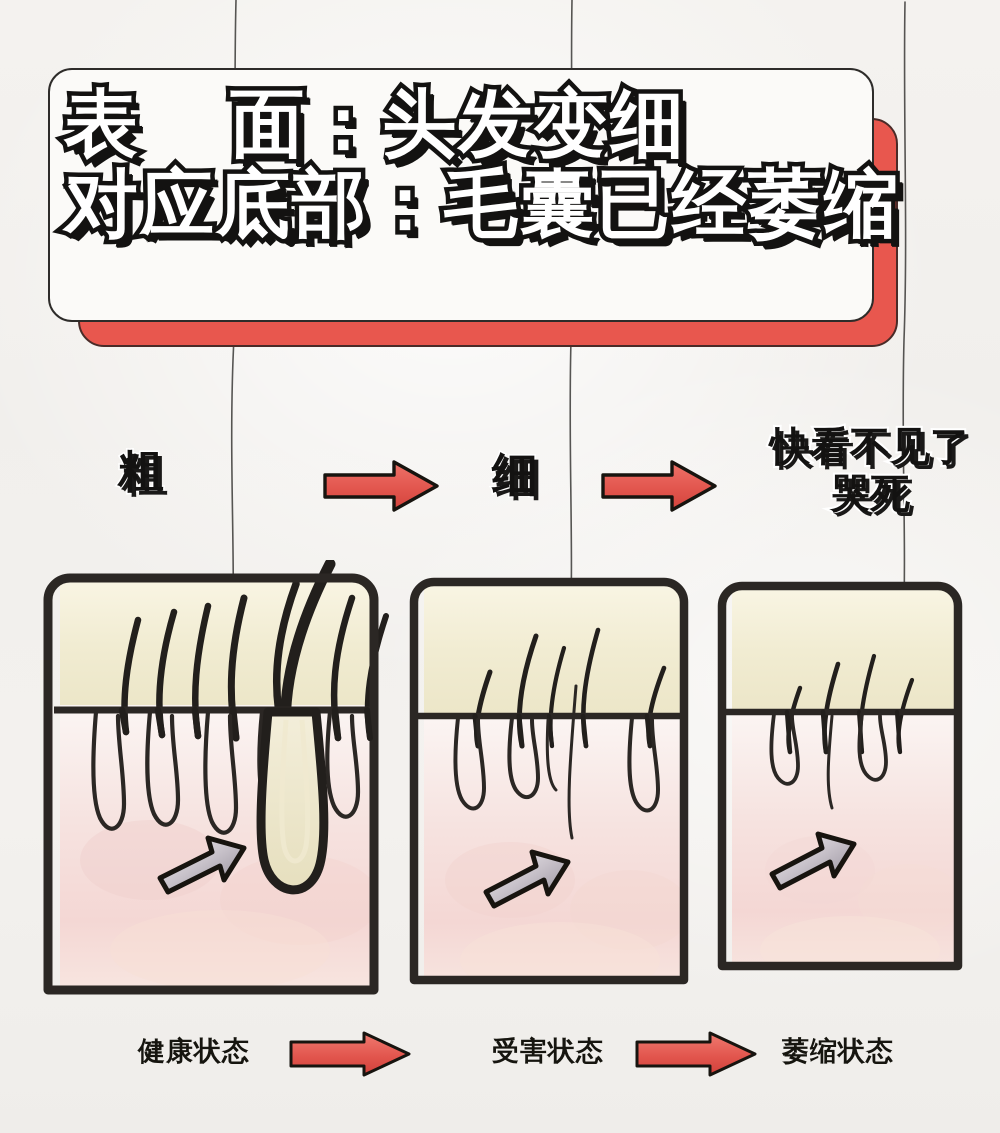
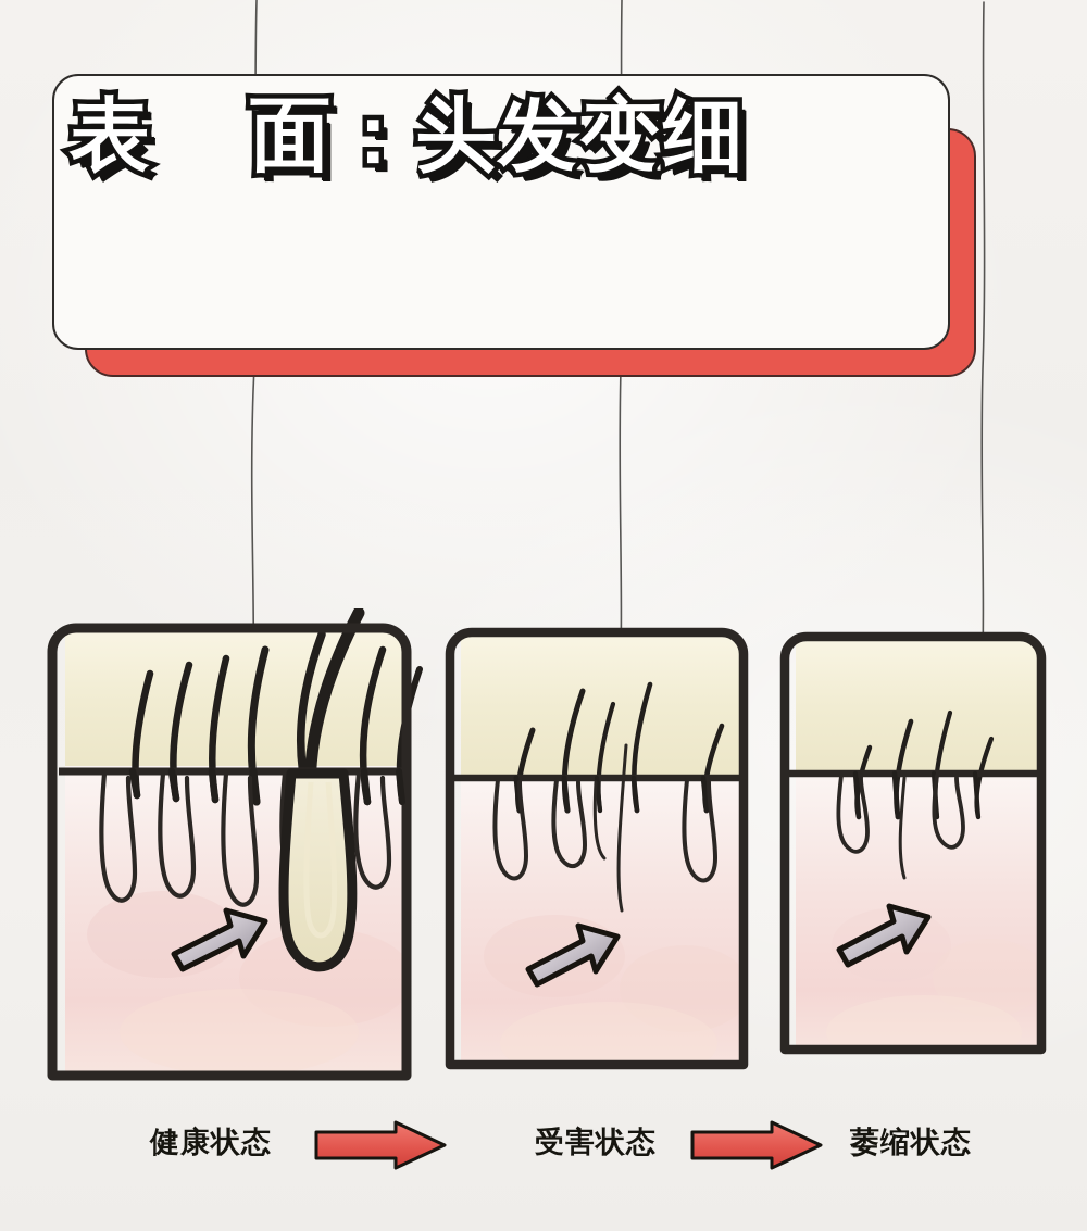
  表 面：头发变细
- 对应底部：毛囊已经萎缩
- 粗
- 细
- 快看不见了
- 哭死
  健康状态
  受害状态
  萎缩状态
